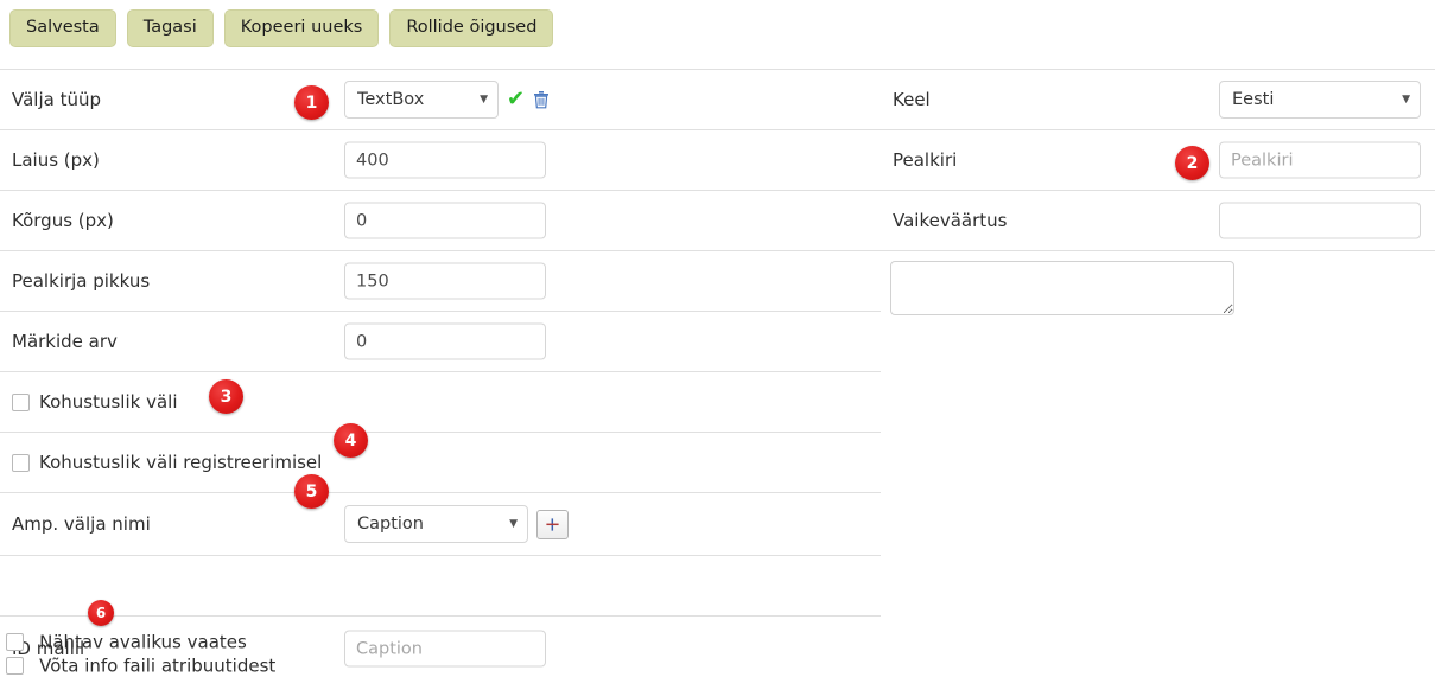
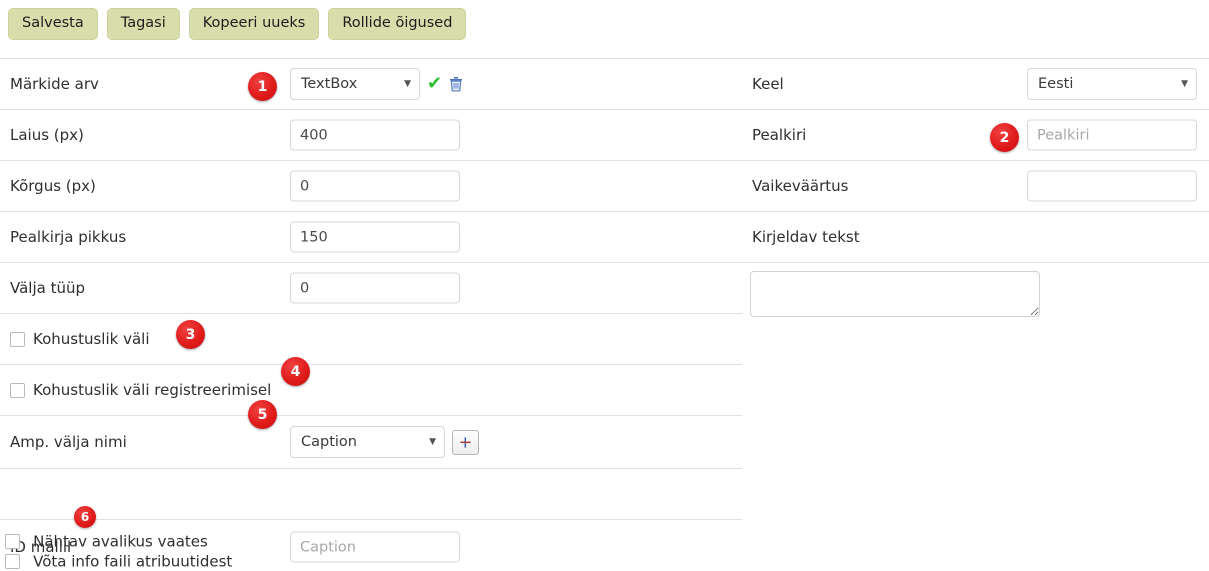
  Salvesta
  Tagasi
  Kopeeri uueks
  Rollide õigused
- Välja tüüp
+ Märkide arv
  TextBox
  ▼
  ✔
  Laius (px)
  400
  Kõrgus (px)
  0
  Pealkirja pikkus
  150
- Märkide arv
+ Välja tüüp
  0
  Kohustuslik väli
  Kohustuslik väli registreerimisel
  Amp. välja nimi
  Caption
  ▼
  D mallil
  Caption
  Nähtav avalikus vaates
  Võta info faili atribuutidest
  Keel
  Eesti
  ▼
  Pealkiri
  Pealkiri
  Vaikeväärtus
+ Kirjeldav tekst
  1
  2
  3
  4
  5
  6
